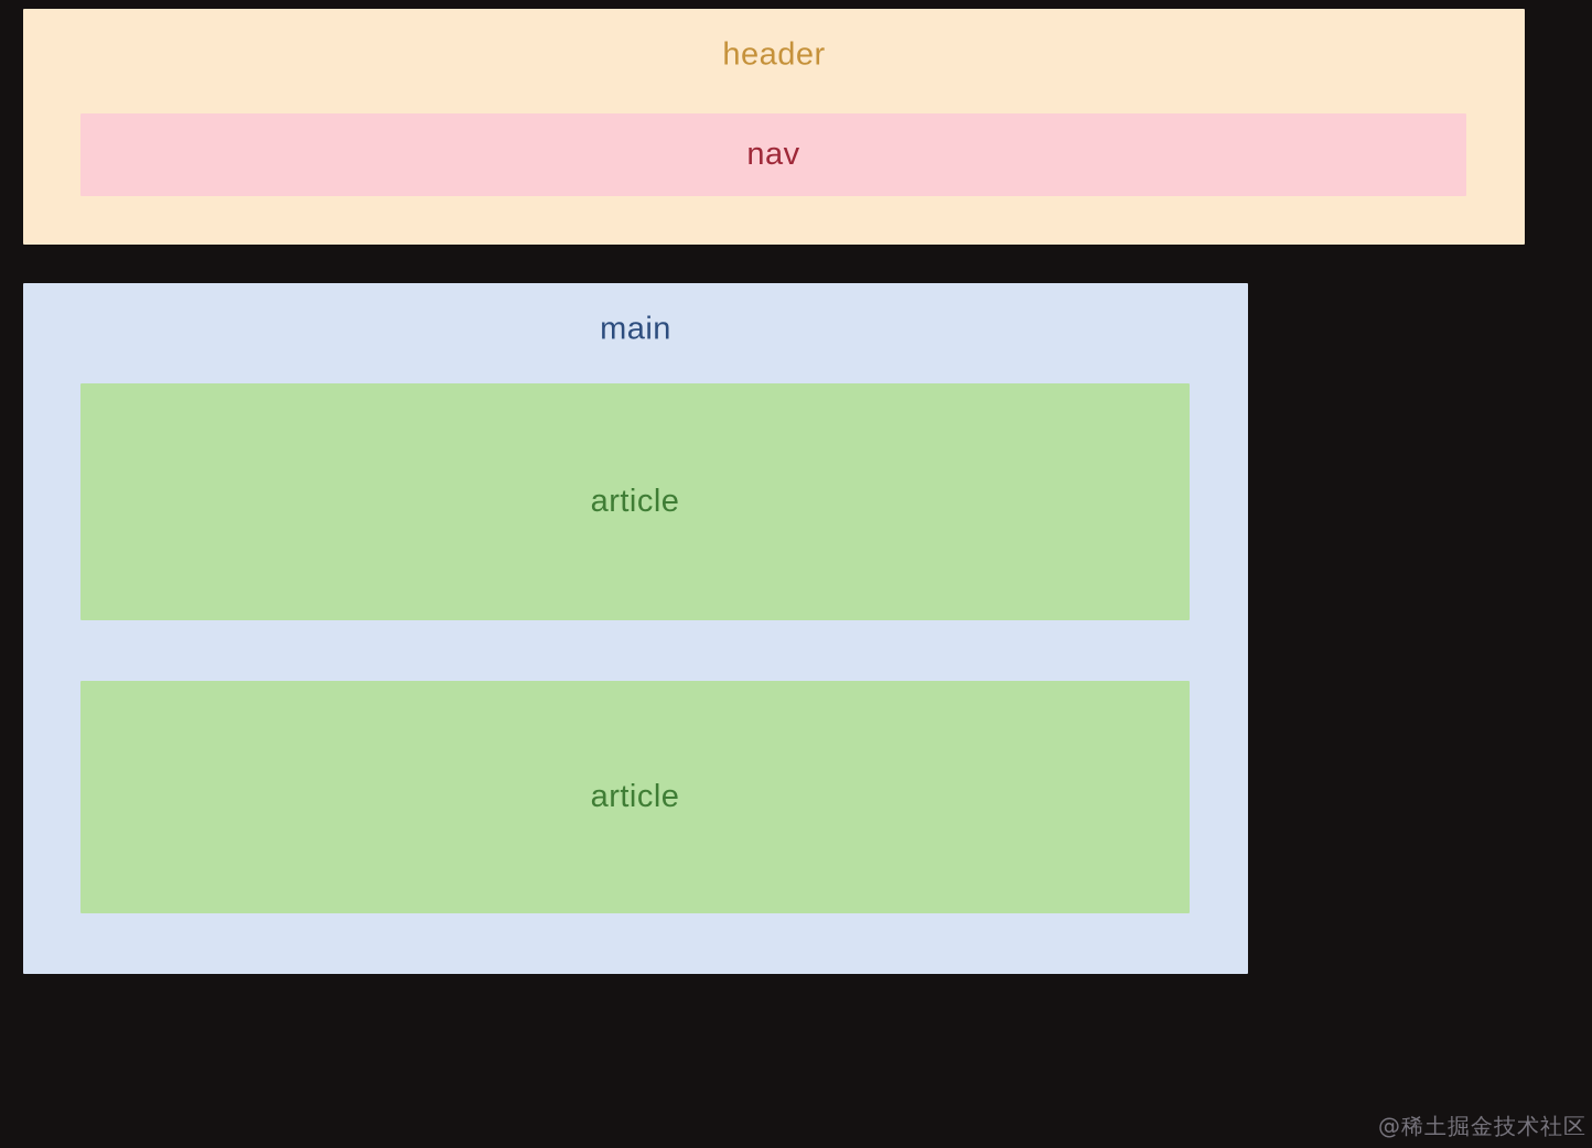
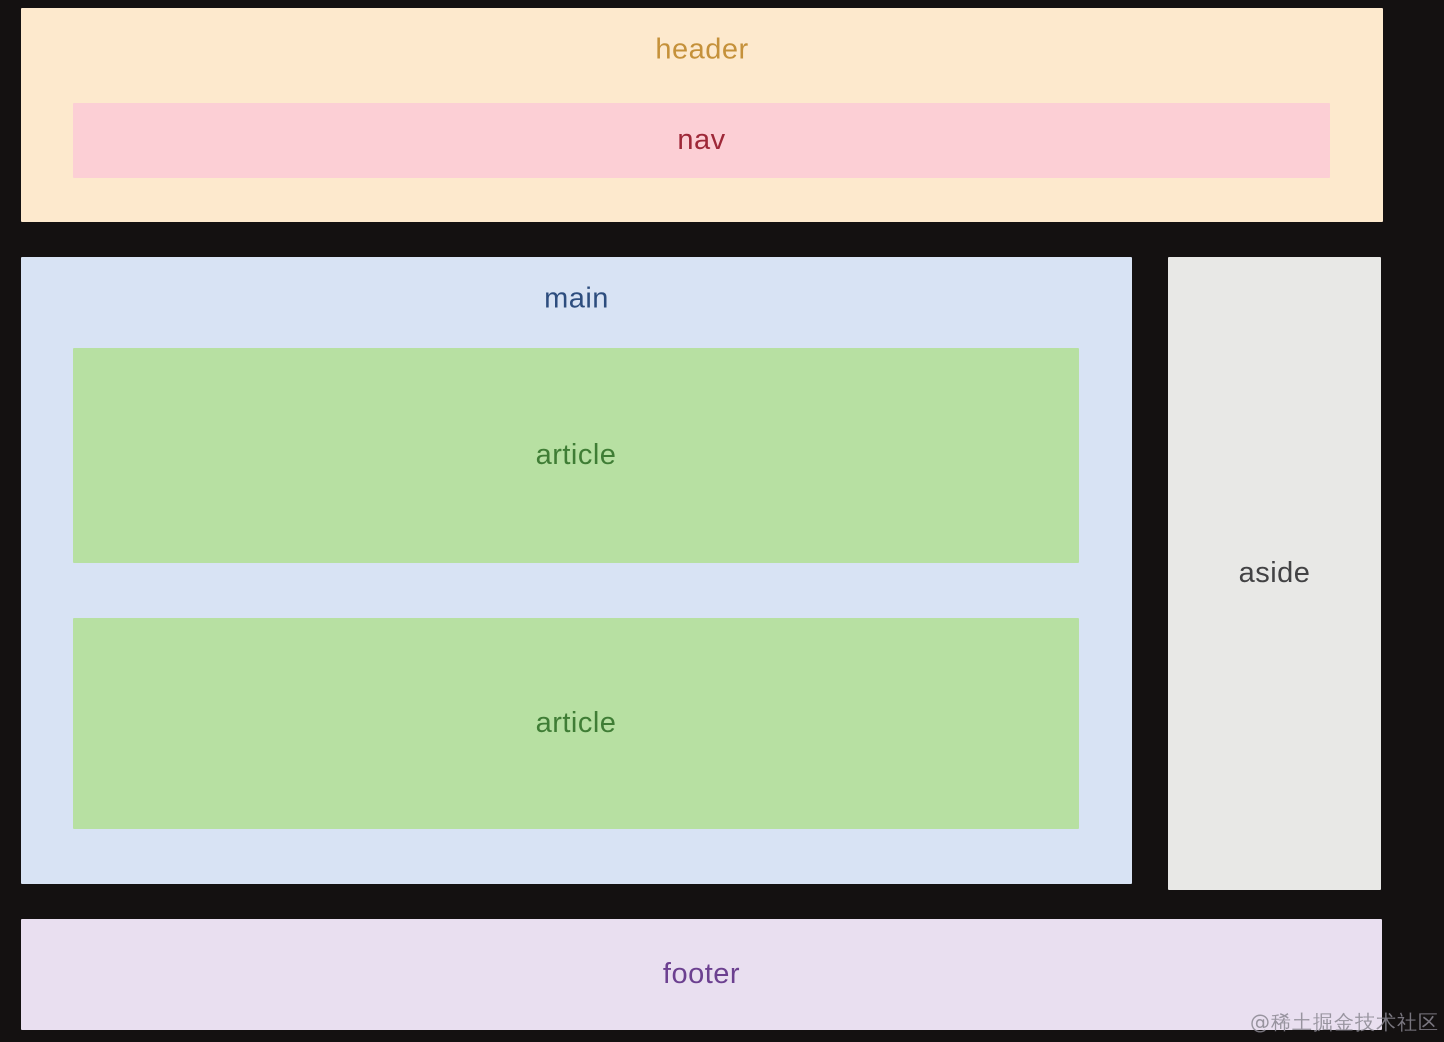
  header
  nav
  main
  article
  article
+ aside
+ footer
  @稀土掘金技术社区
